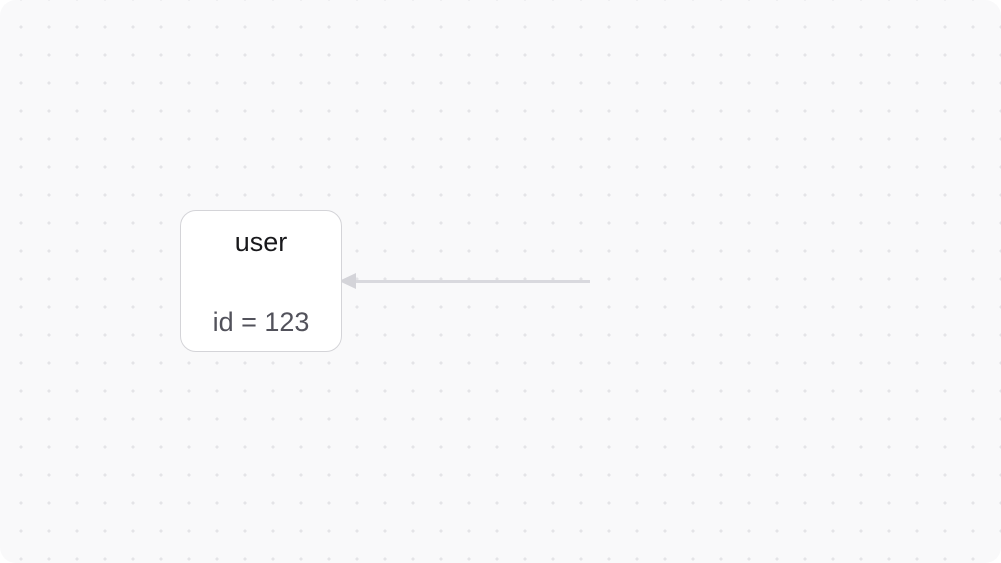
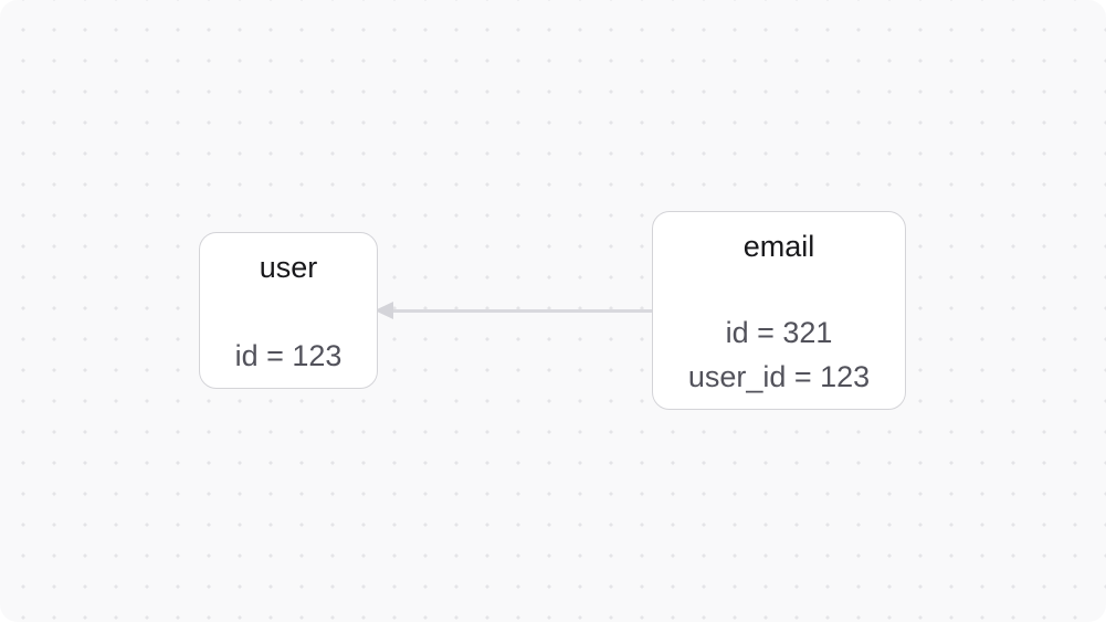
  user
  id = 123
+ email
+ id = 321
+ user_id = 123
